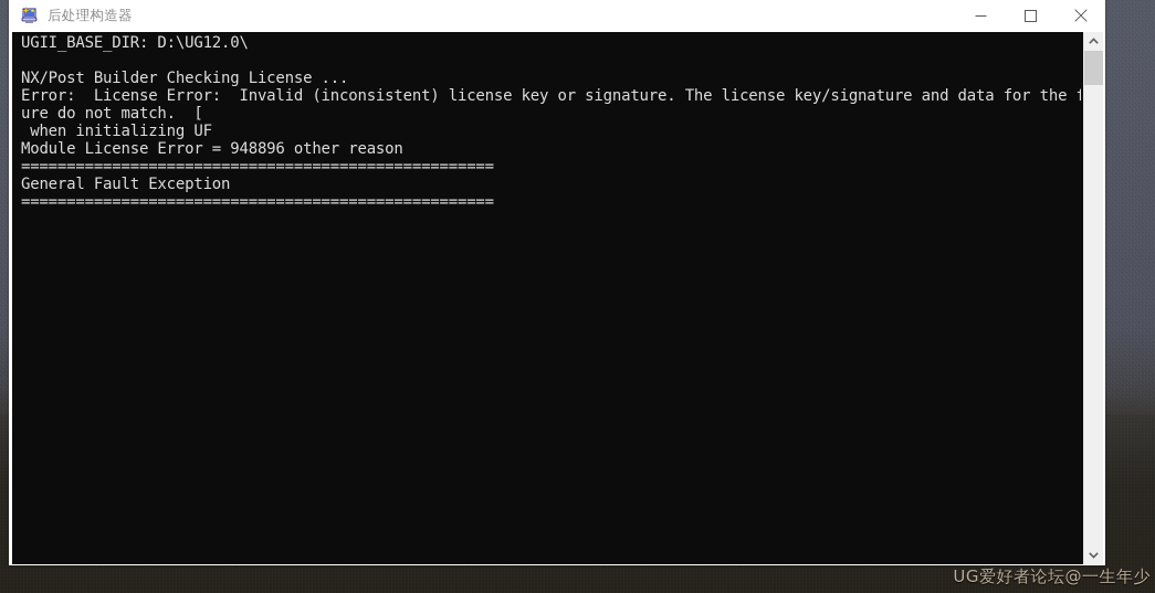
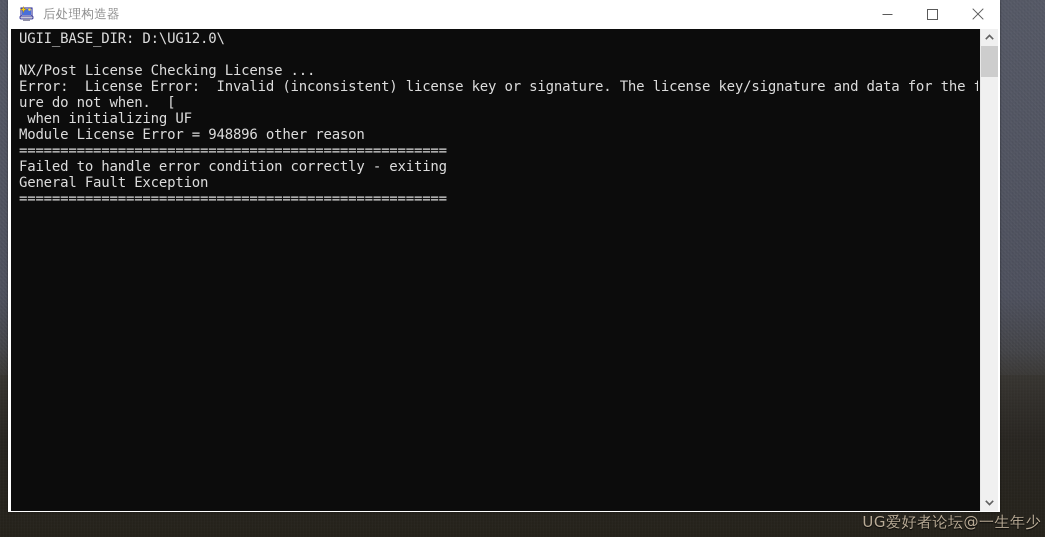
  后处理构造器
  UGII_BASE_DIR: D:\UG12.0\
- NX/Post Builder Checking License ...
+ NX/Post License Checking License ...
  Error: License Error: Invalid (inconsistent) license key or signature. The license key/signature and data for the f
- ure do not match. [
+ ure do not when. [
  when initializing UF
  Module License Error = 948896 other reason
  ====================================================
+ Failed to handle error condition correctly - exiting
  General Fault Exception
  ====================================================
  UG爱好者论坛@一生年少
